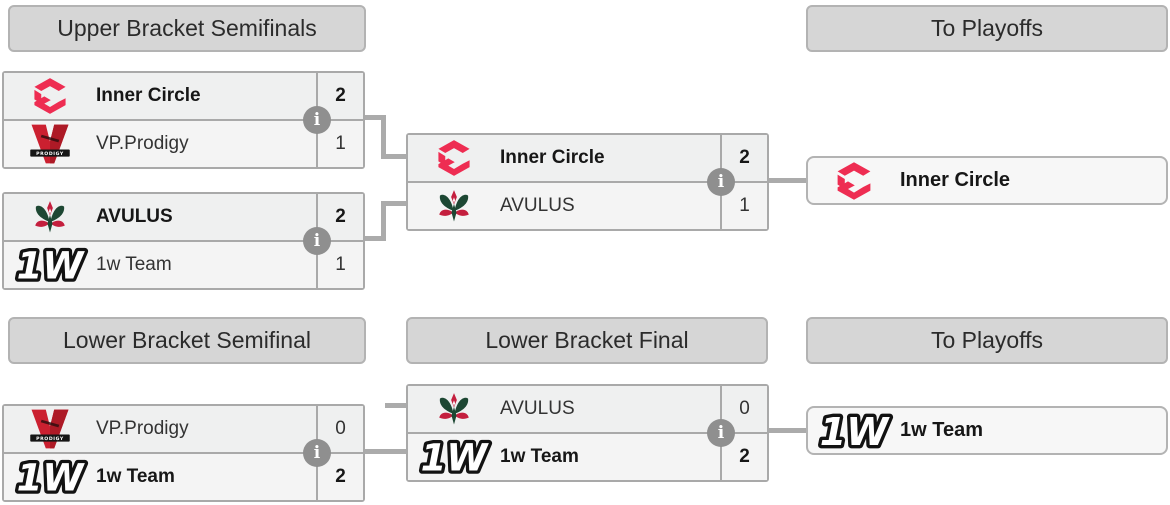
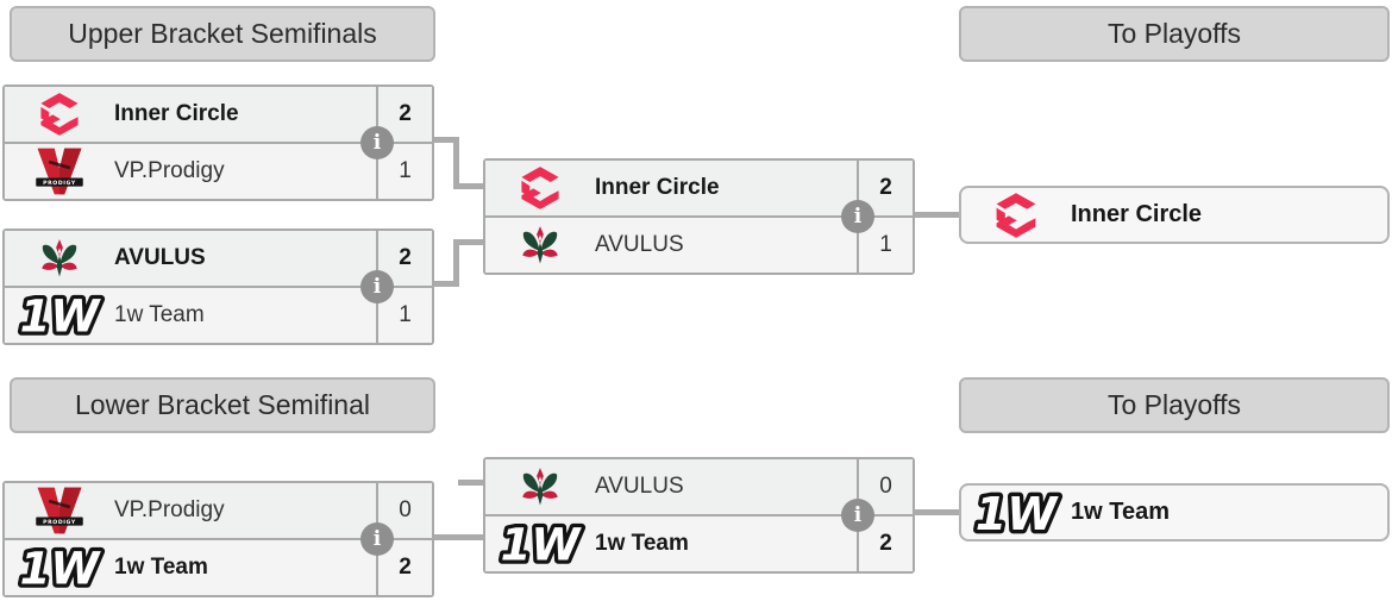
  Upper Bracket Semifinals
  To Playoffs
  Lower Bracket Semifinal
- Lower Bracket Final
  To Playoffs
  Inner Circle
  2
  VP.Prodigy
  1
  i
  AVULUS
  2
  1w Team
  1
  i
  Inner Circle
  2
  AVULUS
  1
  i
  Inner Circle
  VP.Prodigy
  0
  1w Team
  2
  i
  AVULUS
  0
  1w Team
  2
  i
  1w Team
